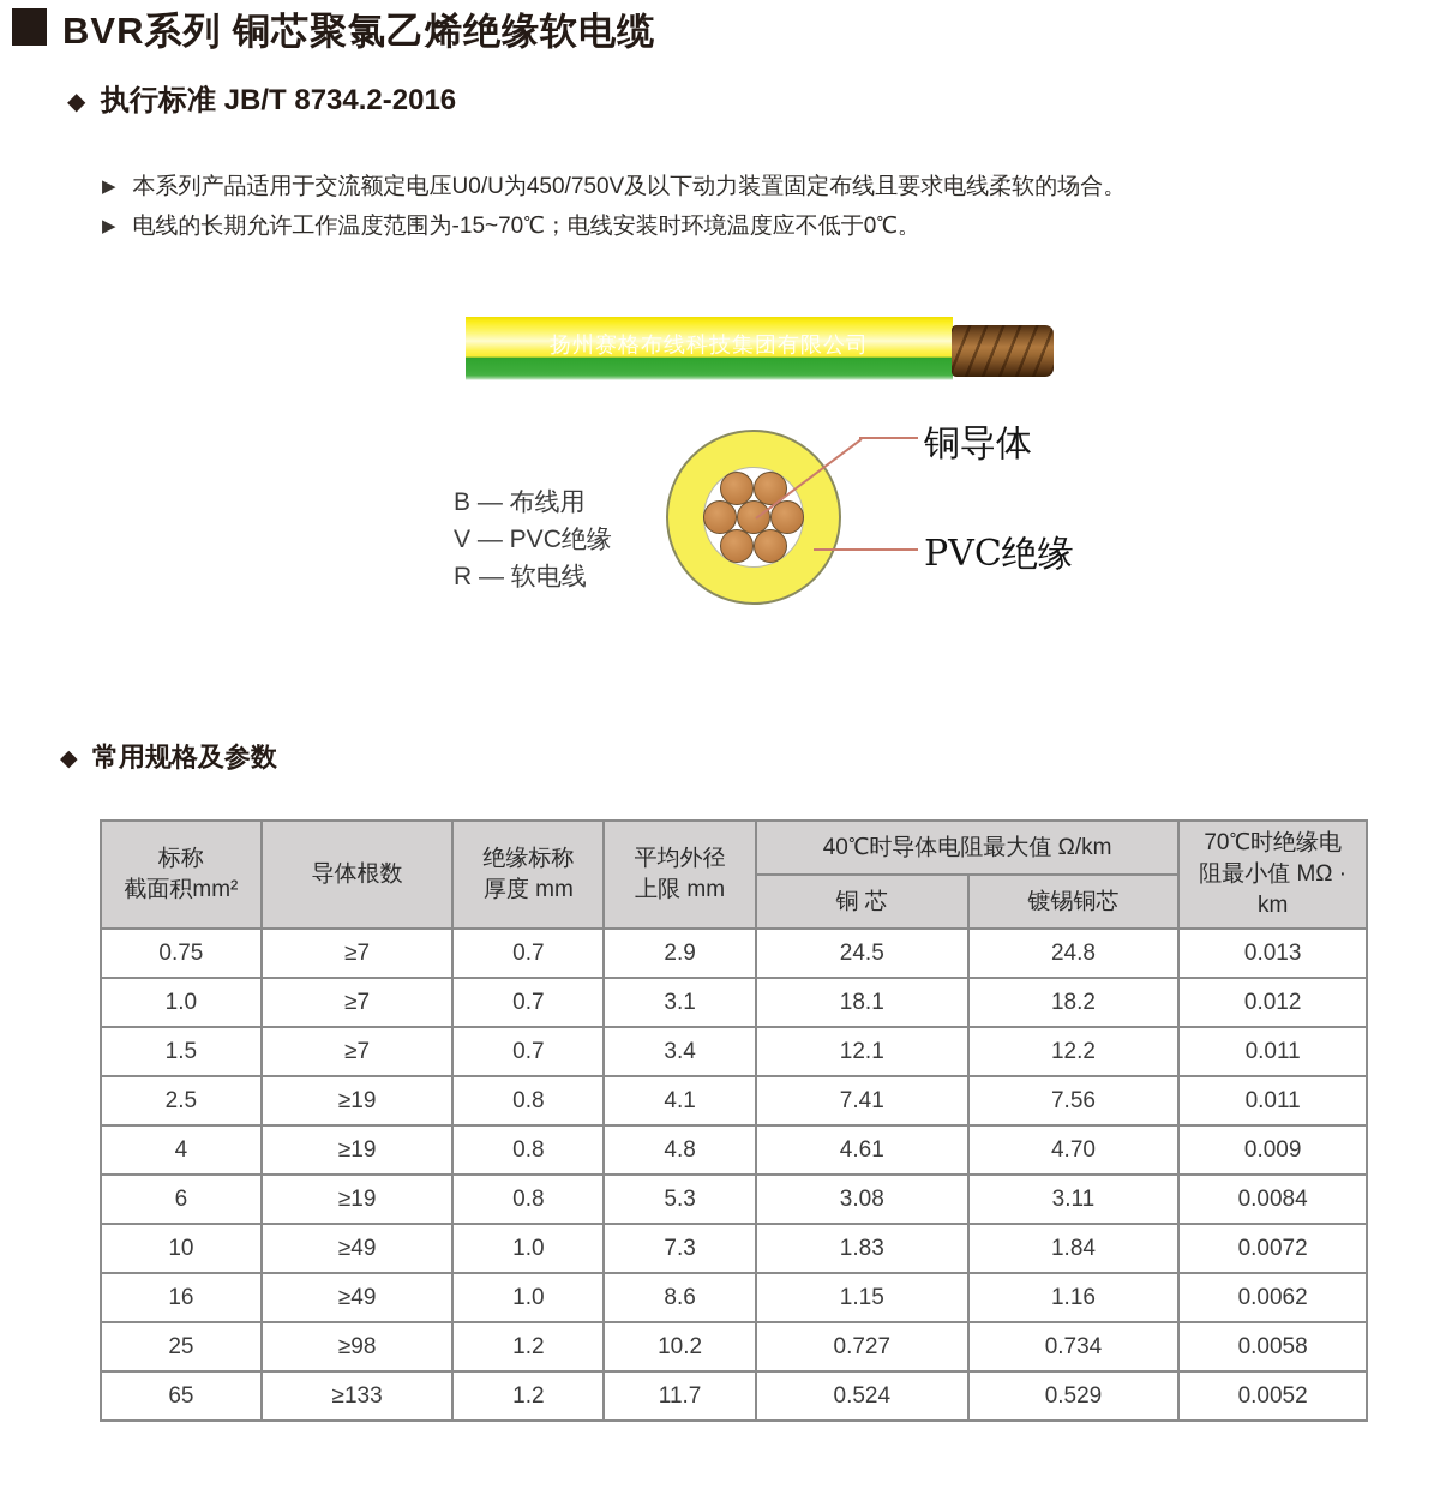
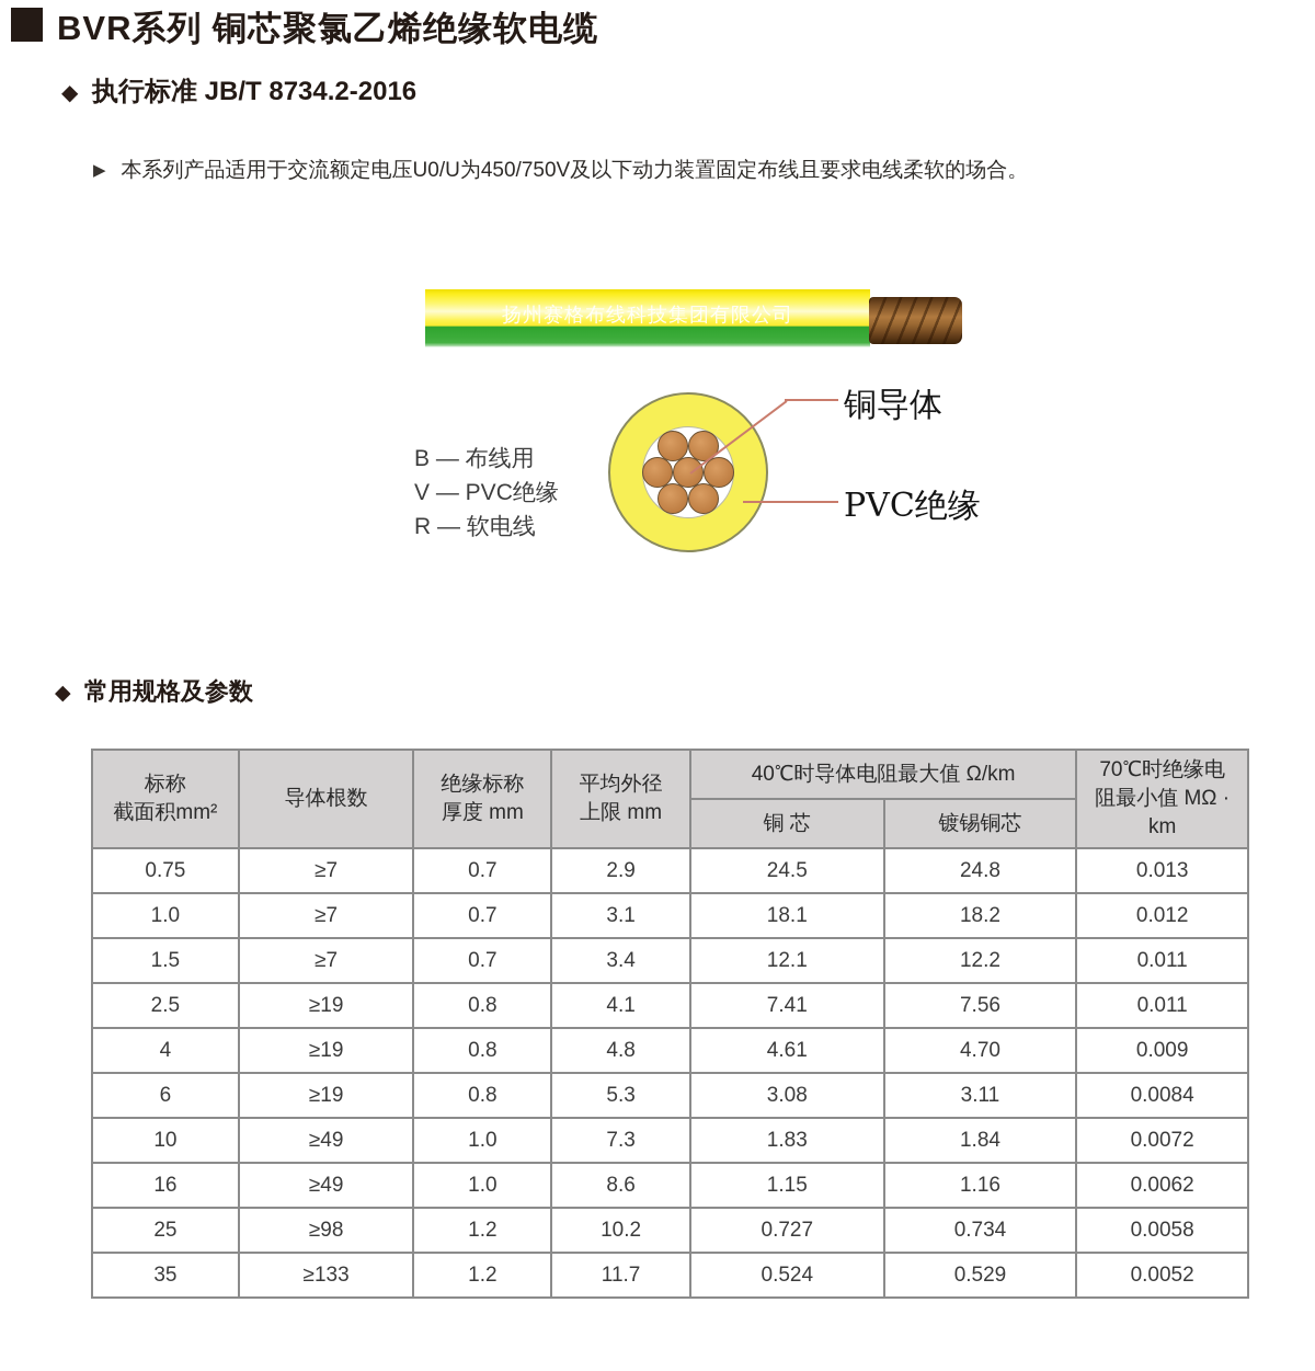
  BVR系列 铜芯聚氯乙烯绝缘软电缆
  ◆
  执行标准 JB/T 8734.2-2016
  ▶ 本系列产品适用于交流额定电压U0/U为450/750V及以下动力装置固定布线且要求电线柔软的场合。
- ▶ 电线的长期允许工作温度范围为-15~70℃；电线安装时环境温度应不低于0℃。
  扬州赛格布线科技集团有限公司
  B — 布线用
  V — PVC绝缘
  R — 软电线
  铜导体
  PVC绝缘
  ◆
  常用规格及参数
  标称 截面积mm²	导体根数	绝缘标称 厚度 mm	平均外径 上限 mm	40℃时导体电阻最大值 Ω/km	70℃时绝缘电 阻最小值 MΩ · km
  铜 芯	镀锡铜芯
  0.75	≥7	0.7	2.9	24.5	24.8	0.013
  1.0	≥7	0.7	3.1	18.1	18.2	0.012
  1.5	≥7	0.7	3.4	12.1	12.2	0.011
  2.5	≥19	0.8	4.1	7.41	7.56	0.011
  4	≥19	0.8	4.8	4.61	4.70	0.009
  6	≥19	0.8	5.3	3.08	3.11	0.0084
  10	≥49	1.0	7.3	1.83	1.84	0.0072
  16	≥49	1.0	8.6	1.15	1.16	0.0062
  25	≥98	1.2	10.2	0.727	0.734	0.0058
- 65	≥133	1.2	11.7	0.524	0.529	0.0052
+ 35	≥133	1.2	11.7	0.524	0.529	0.0052
